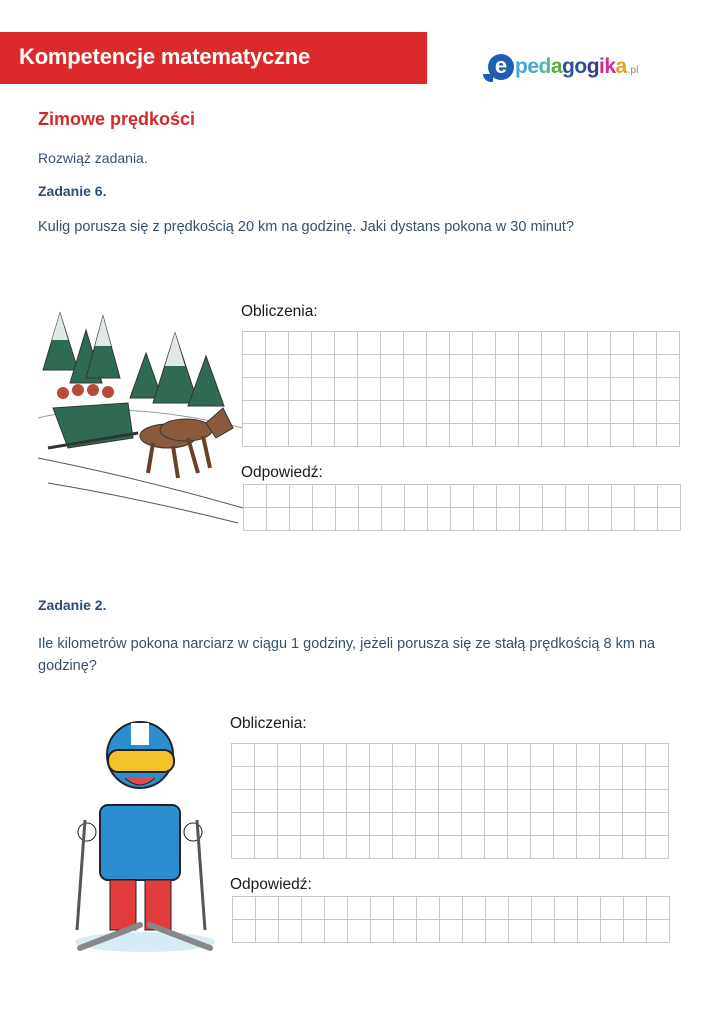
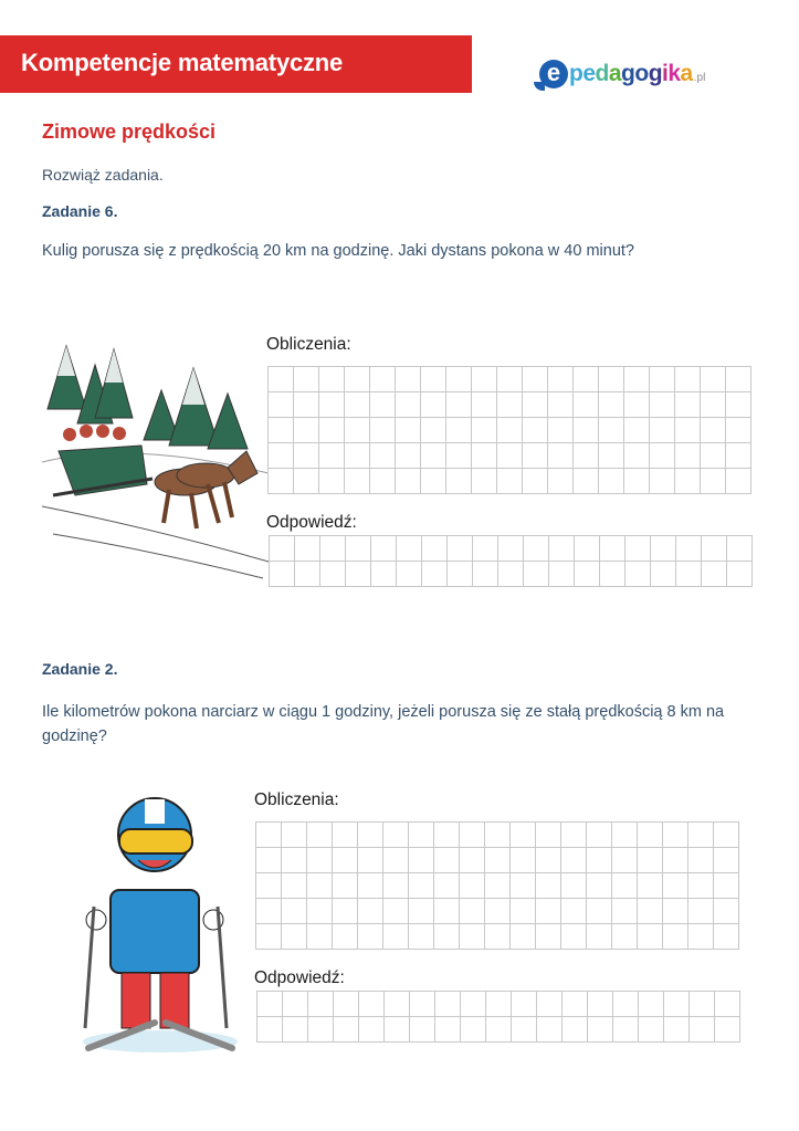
  Kompetencje matematyczne
  e
  pedagogika
  .pl
  Zimowe prędkości
  Rozwiąż zadania.
  Zadanie 6.
- Kulig porusza się z prędkością 20 km na godzinę. Jaki dystans pokona w 30 minut?
+ Kulig porusza się z prędkością 20 km na godzinę. Jaki dystans pokona w 40 minut?
  Obliczenia:
  Odpowiedź:
  Zadanie 2.
  Ile kilometrów pokona narciarz w ciągu 1 godziny, jeżeli porusza się ze stałą prędkością 8 km na godzinę?
  Obliczenia:
  Odpowiedź:
